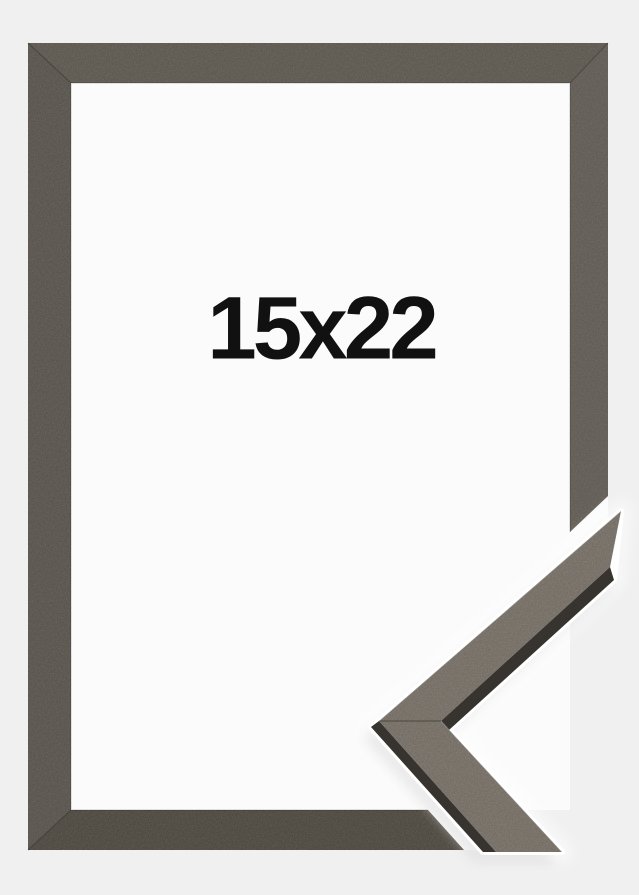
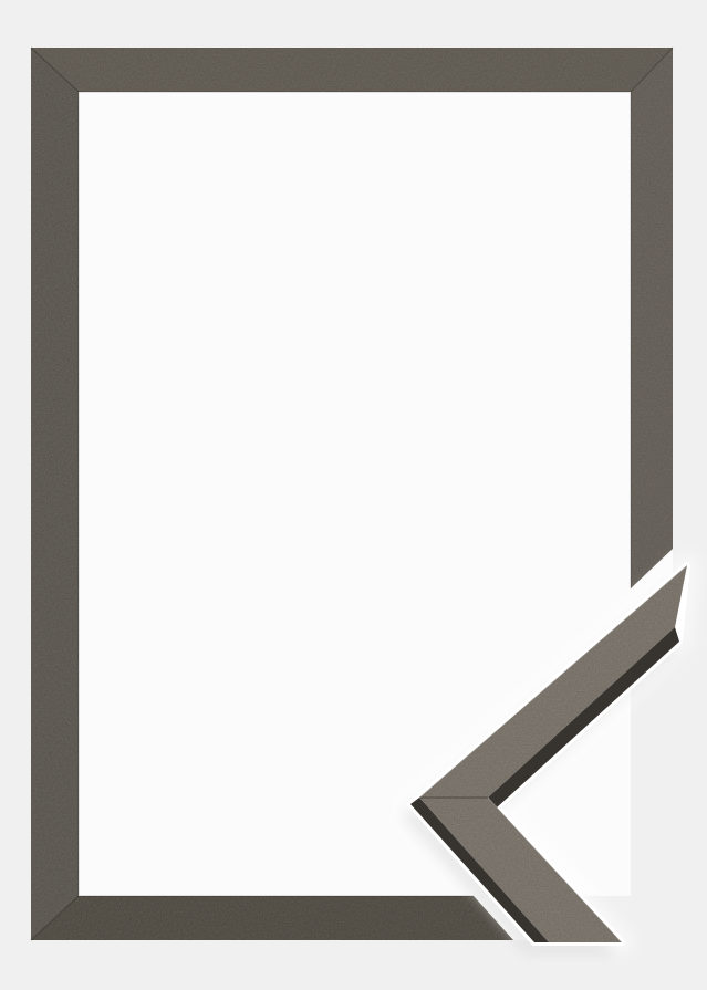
- 15x22
